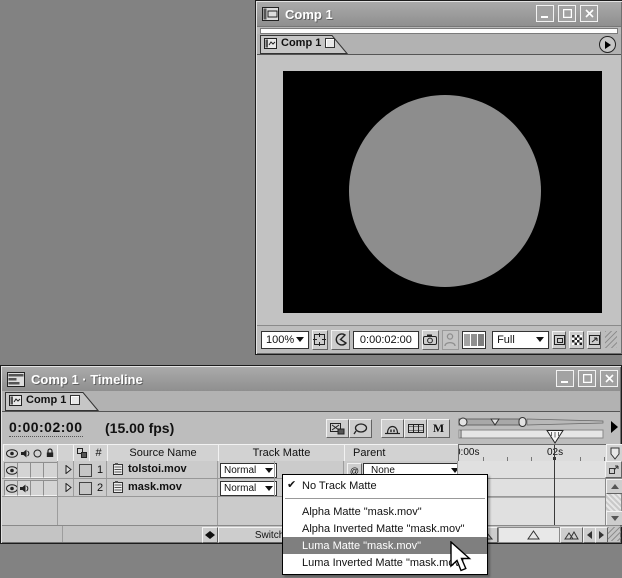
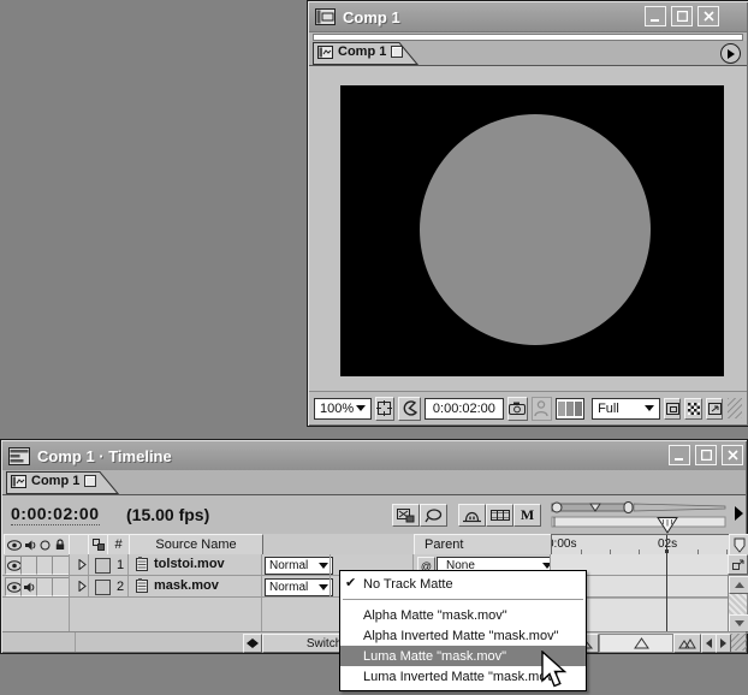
  Comp 1
  Comp 1
  100%
  0:00:02:00
  Full
  Comp 1 · Timeline
  Comp 1
  0:00:02:00
  (15.00 fps)
  M
  #
  Source Name
- Track Matte
  Parent
  :00s
  02s
  1
  tolstoi.mov
  Normal
  @
  None
  2
  mask.mov
  Normal
  ✔
  No Track Matte
  Alpha Matte "mask.mov"
  Alpha Inverted Matte "mask.mov"
  Luma Matte "mask.mov"
  Luma Inverted Matte "mask.m
